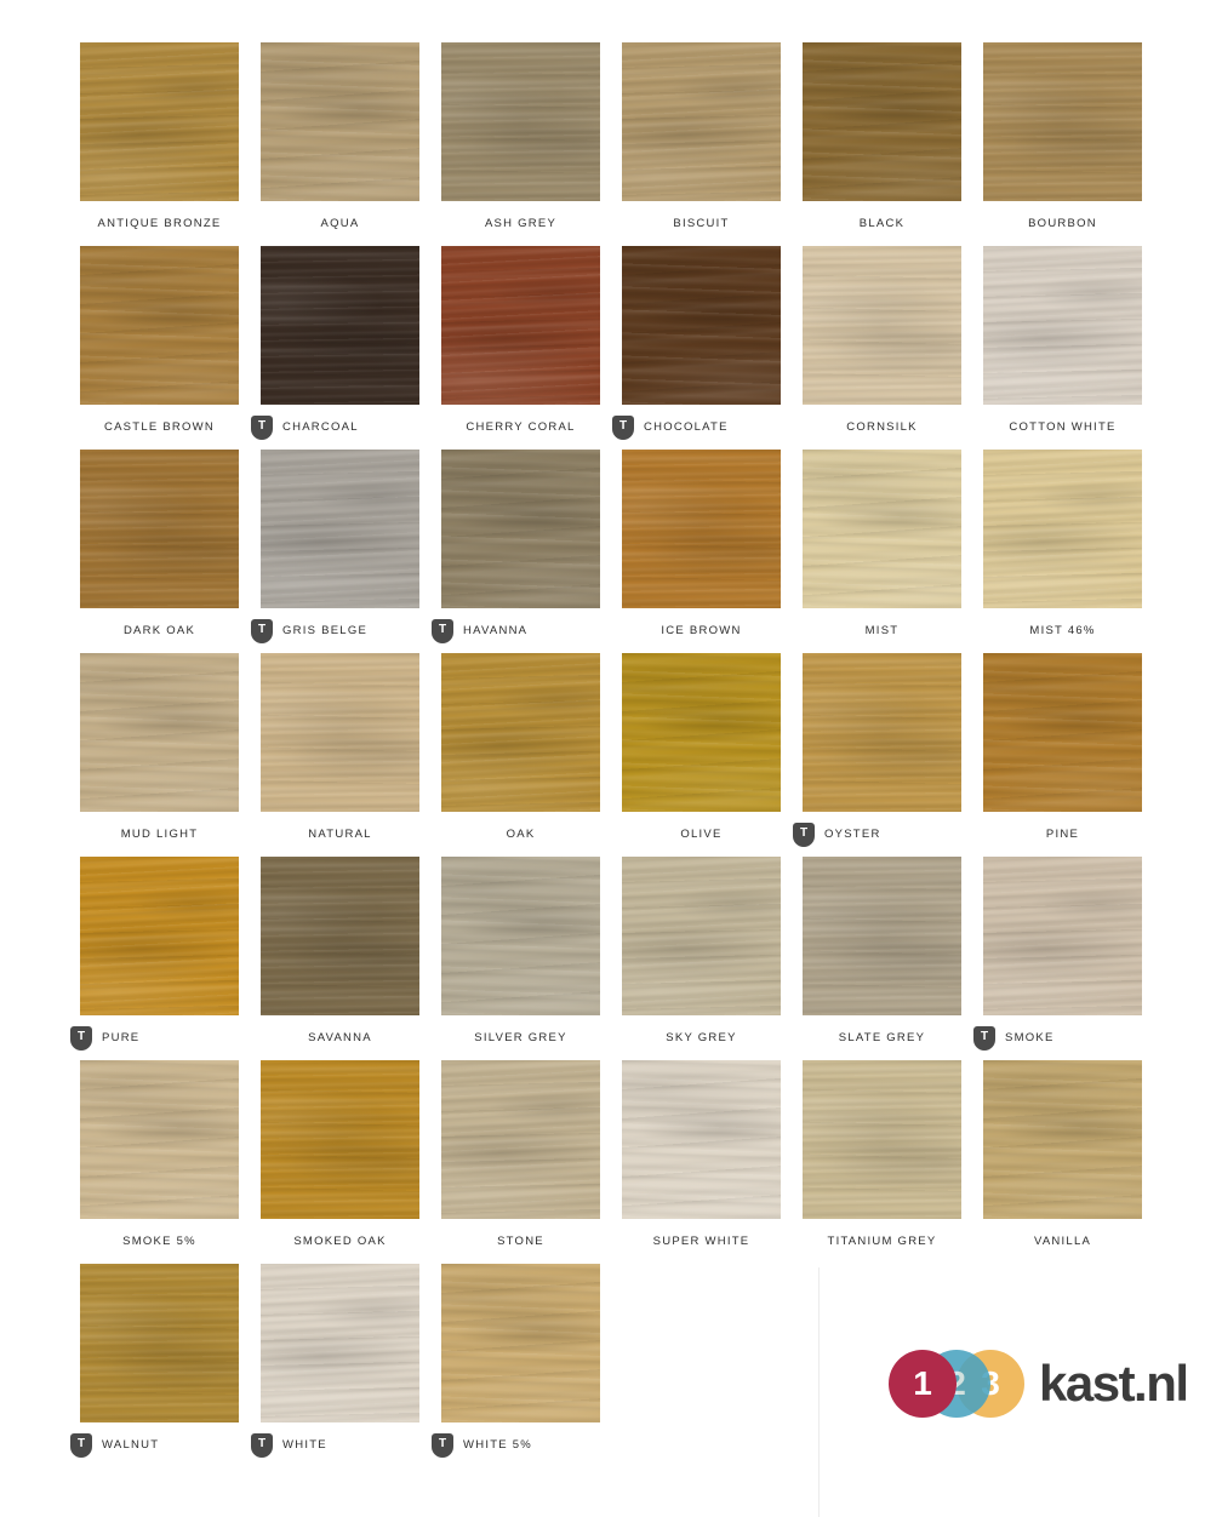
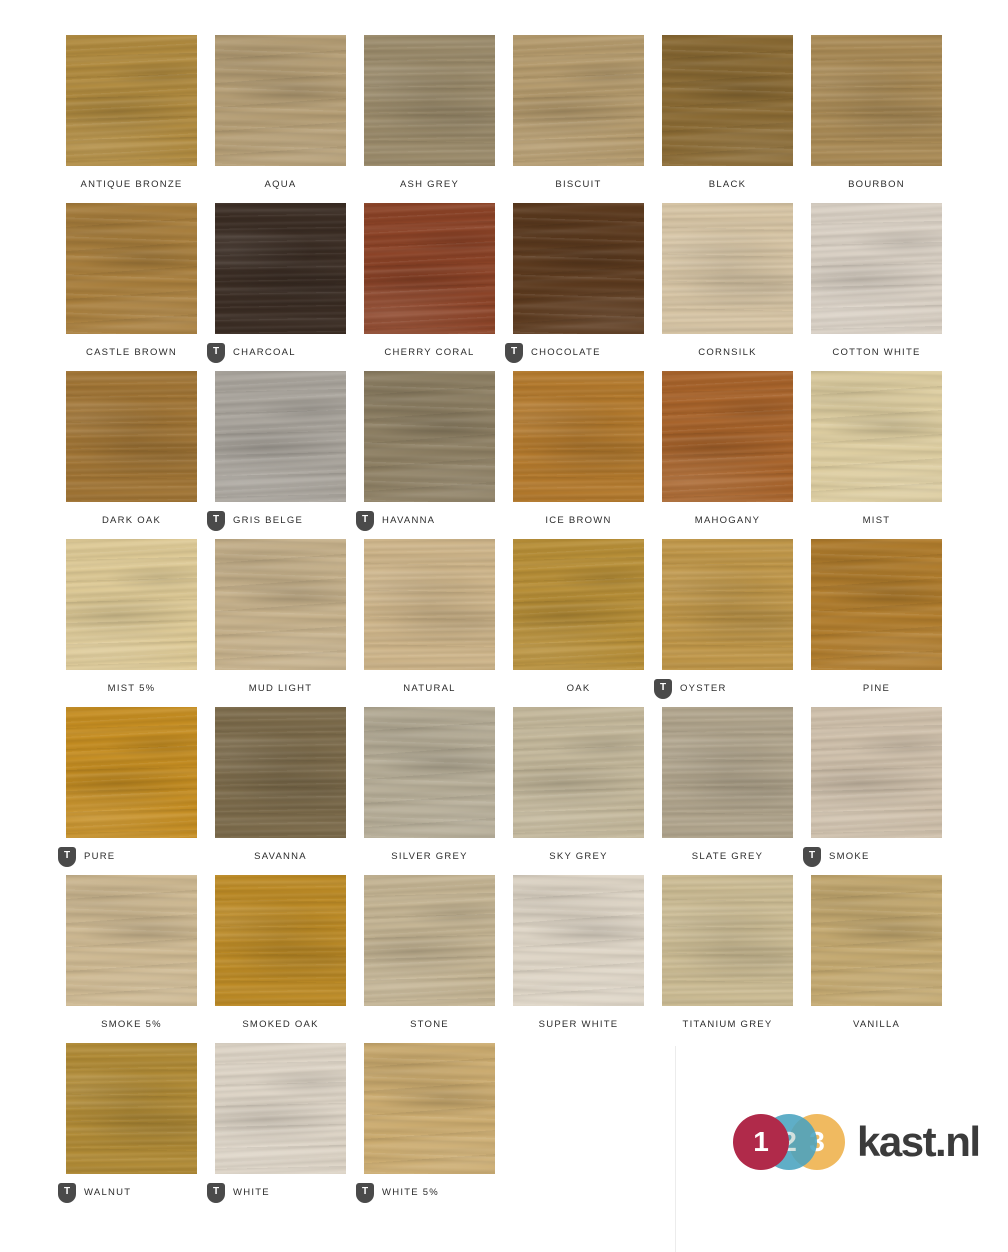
  ANTIQUE BRONZE
  AQUA
  ASH GREY
  BISCUIT
  BLACK
  BOURBON
  CASTLE BROWN
  T
  CHARCOAL
  CHERRY CORAL
  T
  CHOCOLATE
  CORNSILK
  COTTON WHITE
  DARK OAK
  T
  GRIS BELGE
  T
  HAVANNA
  ICE BROWN
+ MAHOGANY
  MIST
- MIST 46%
+ MIST 5%
  MUD LIGHT
  NATURAL
  OAK
- OLIVE
  T
  OYSTER
  PINE
  T
  PURE
  SAVANNA
  SILVER GREY
  SKY GREY
  SLATE GREY
  T
  SMOKE
  SMOKE 5%
  SMOKED OAK
  STONE
  SUPER WHITE
  TITANIUM GREY
  VANILLA
  T
  WALNUT
  T
  WHITE
  T
  WHITE 5%
  1
  3
  kast.nl
